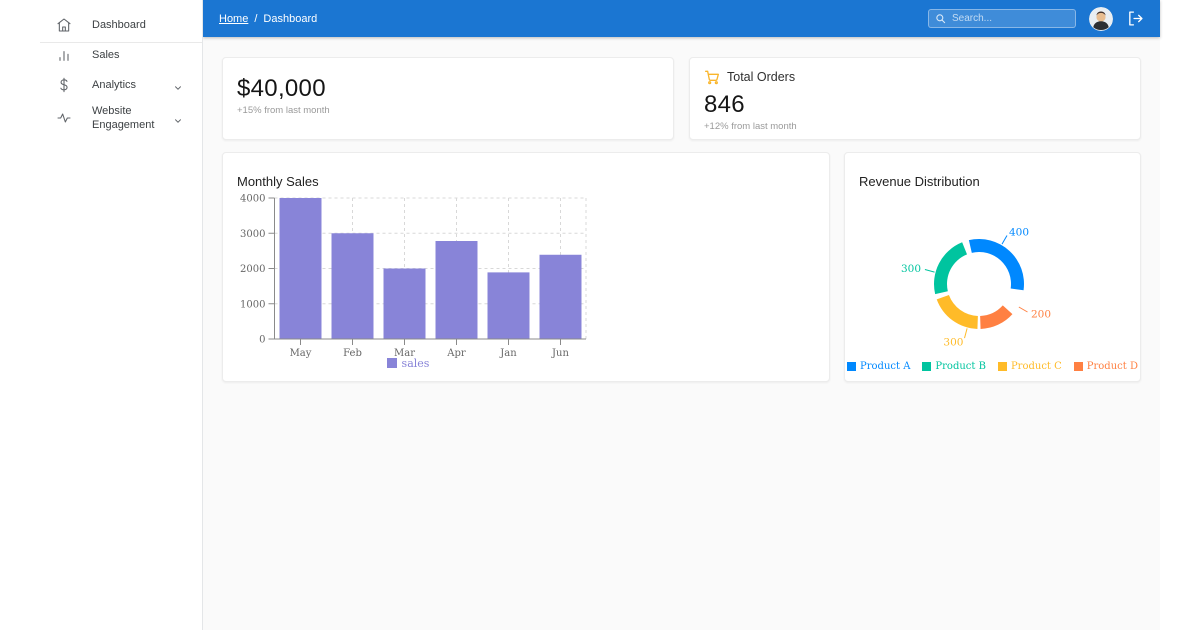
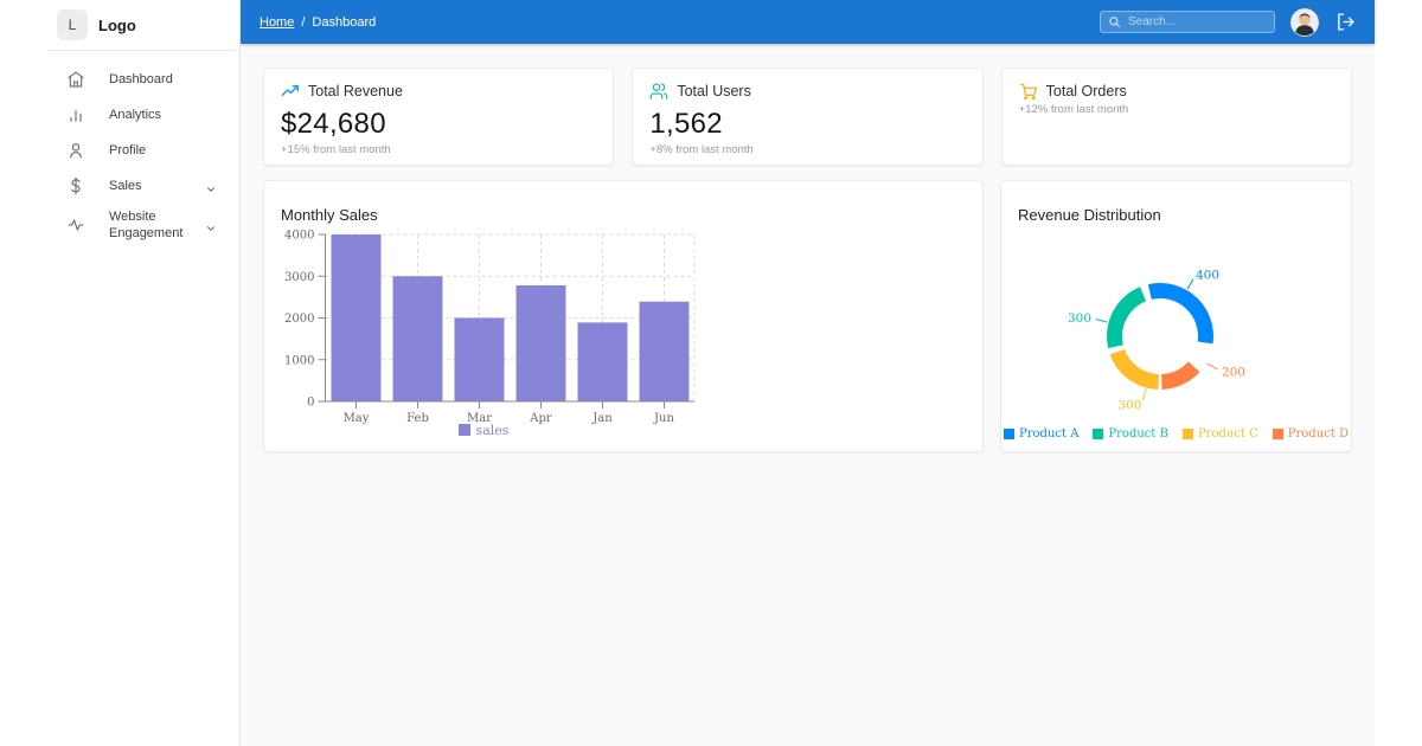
+ L
+ Logo
  Dashboard
- Sales
+ Analytics
+ Profile
- Analytics
+ Sales
  Website Engagement
  Home
  /
  Dashboard
  Search...
+ Total Revenue
- $40,000
+ $24,680
  +15% from last month
+ Total Users
+ 1,562
+ +8% from last month
  Total Orders
- 846
  +12% from last month
  Monthly Sales
  0
  1000
  2000
  3000
  4000
  May
  Feb
  Mar
  Apr
  Jan
  Jun
  sales
  Revenue Distribution
  400
  300
  300
  200
  Product A
  Product B
  Product C
  Product D
